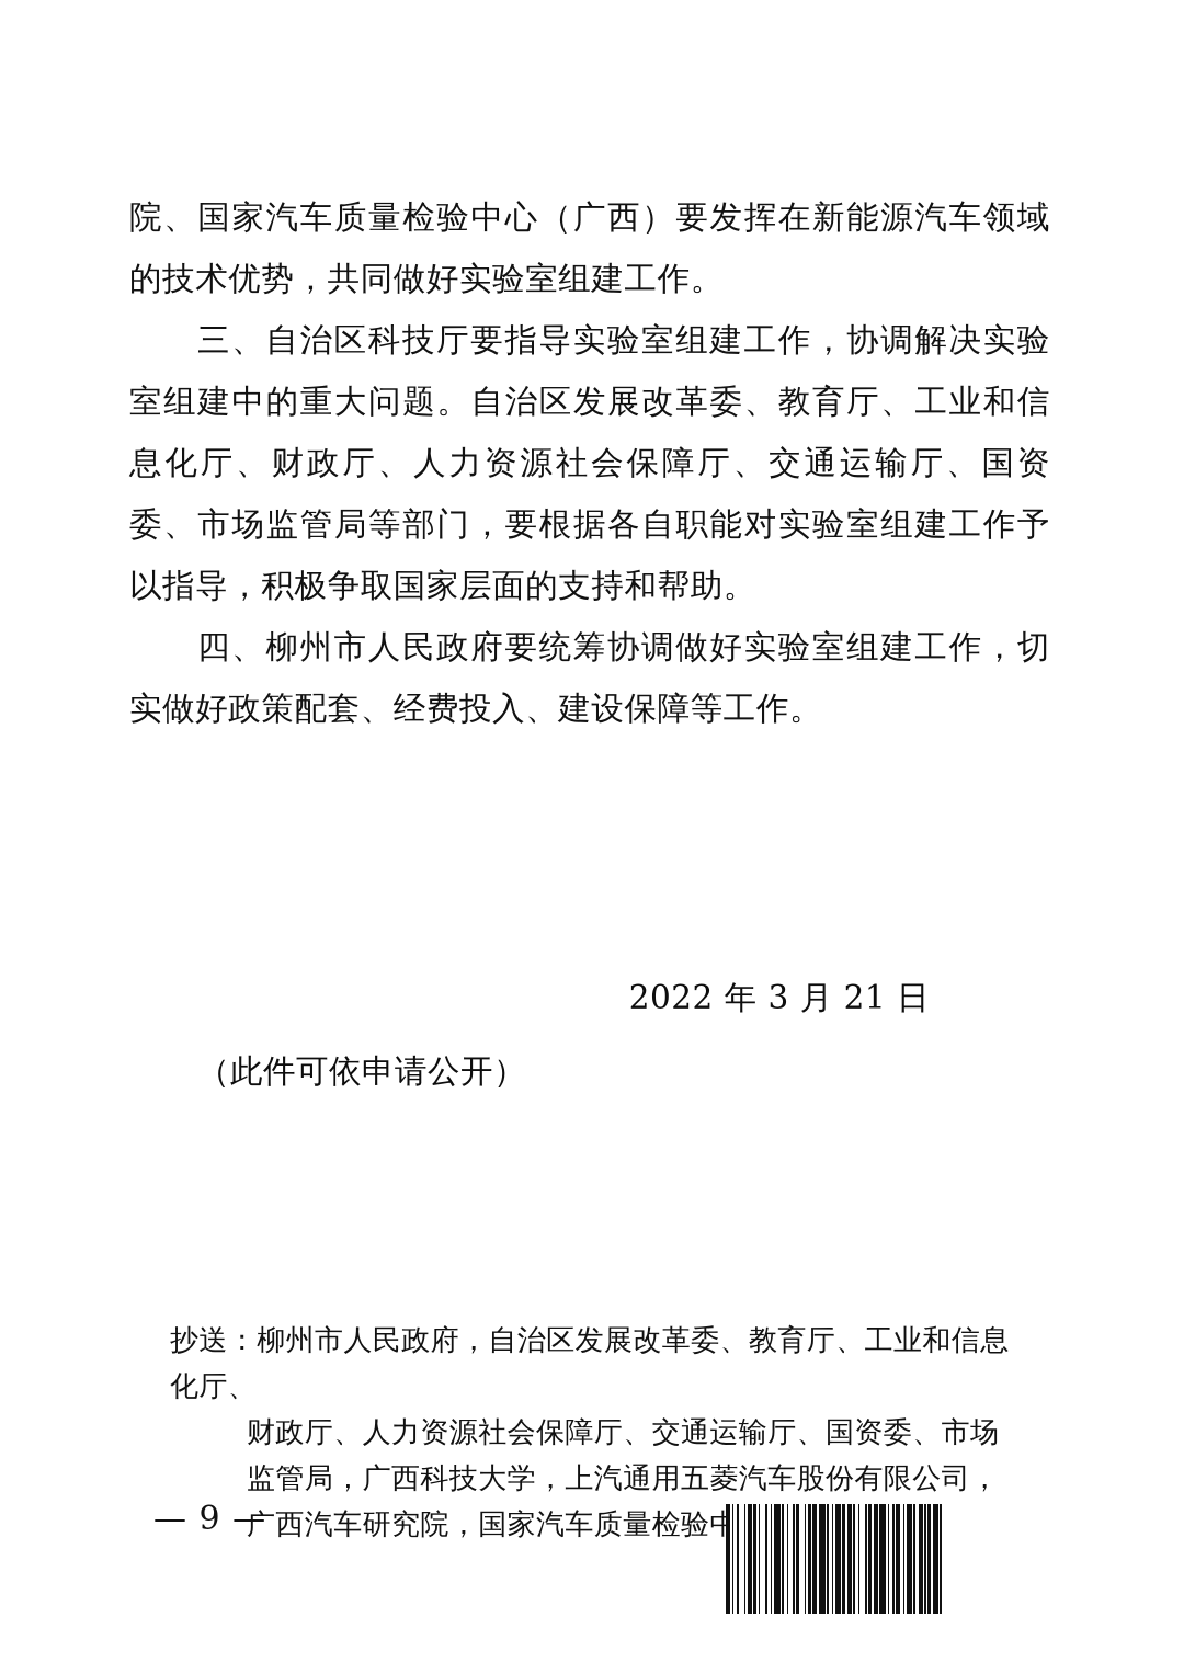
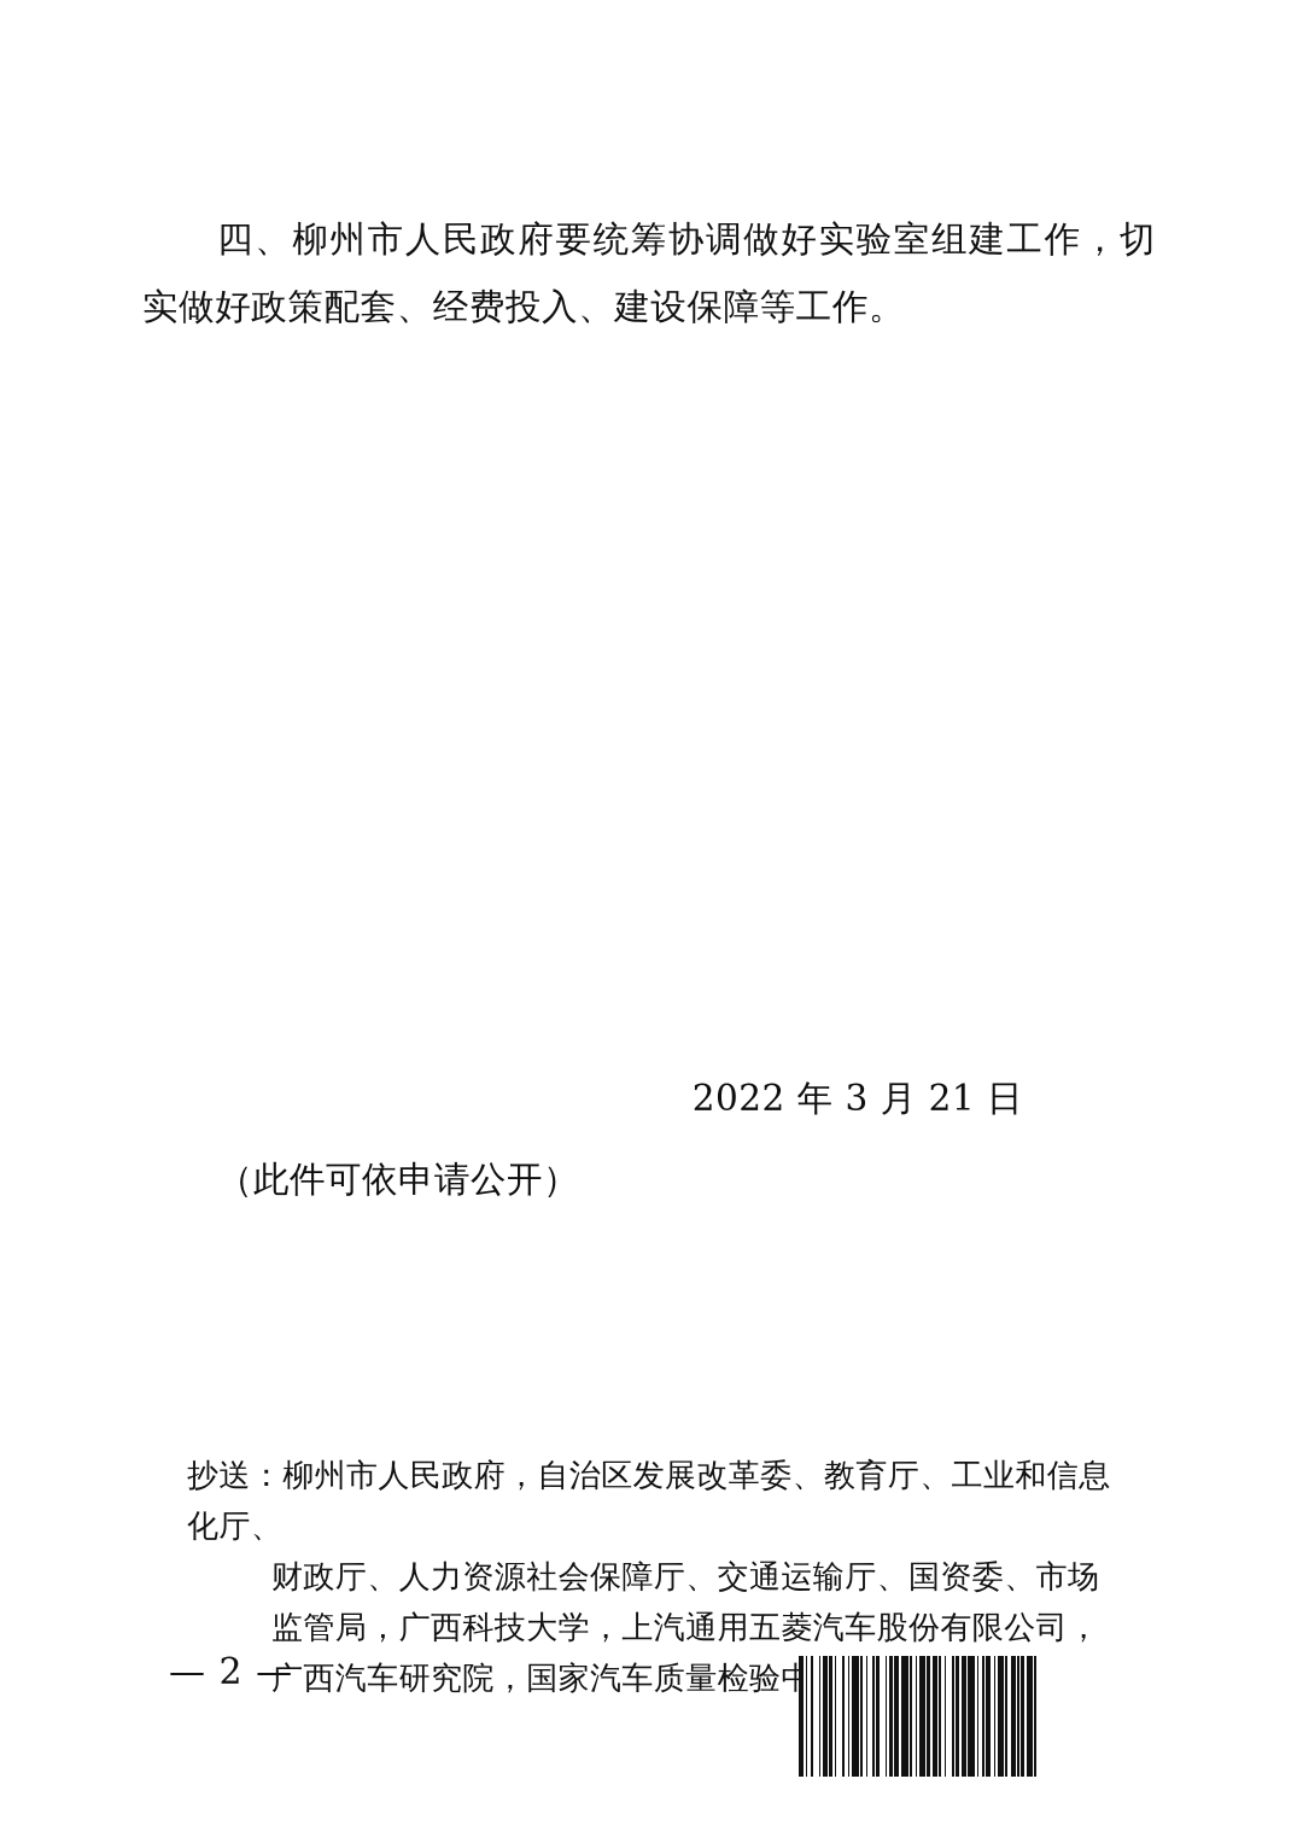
- 院、国家汽车质量检验中心（广西）要发挥在新能源汽车领域的技术优势，共同做好实验室组建工作。
- 三、自治区科技厅要指导实验室组建工作，协调解决实验室组建中的重大问题。自治区发展改革委、教育厅、工业和信息化厅、财政厅、人力资源社会保障厅、交通运输厅、国资委、市场监管局等部门，要根据各自职能对实验室组建工作予以指导，积极争取国家层面的支持和帮助。
  四、柳州市人民政府要统筹协调做好实验室组建工作，切实做好政策配套、经费投入、建设保障等工作。
  2022 年 3 月 21 日
  （此件可依申请公开）
  抄送：柳州市人民政府，自治区发展改革委、教育厅、工业和信息化厅、
  财政厅、人力资源社会保障厅、交通运输厅、国资委、市场
  监管局，广西科技大学，上汽通用五菱汽车股份有限公司，
  广西汽车研究院，国家汽车质量检验中
- — 9 —
+ — 2 —
